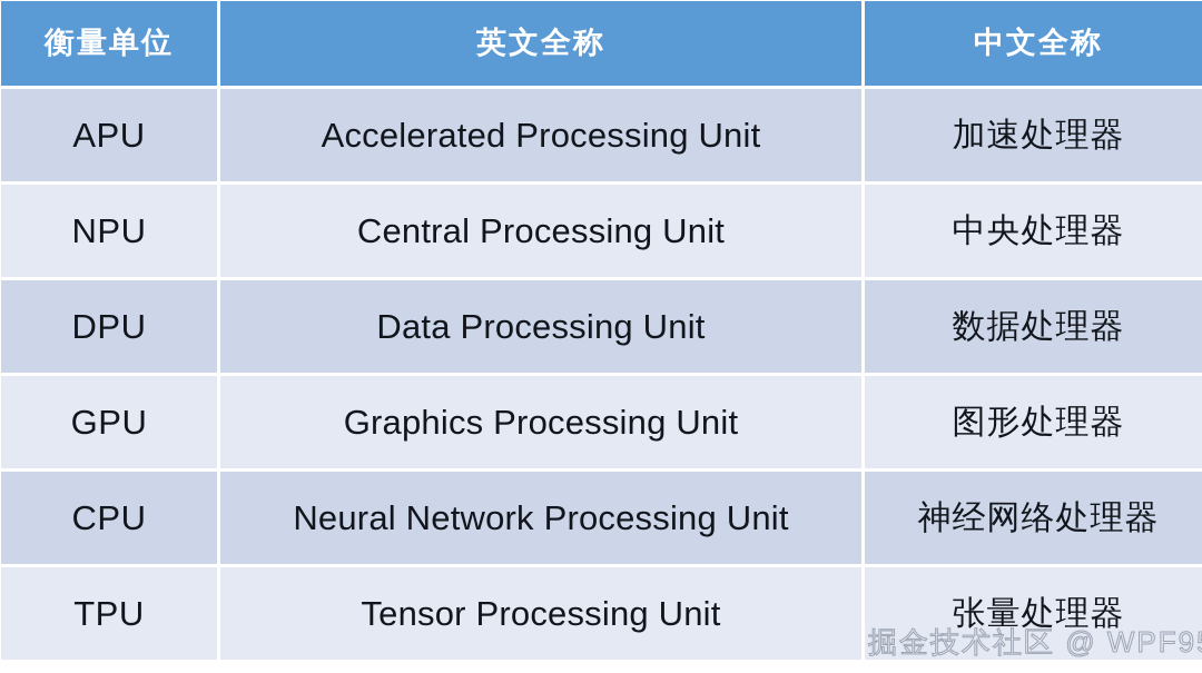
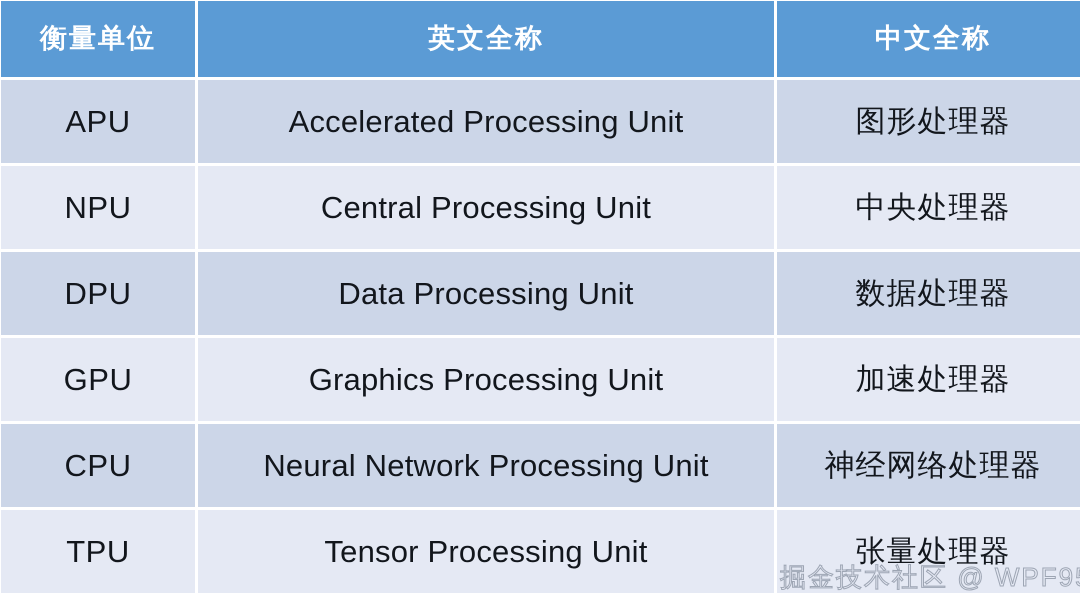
  衡量单位	英文全称	中文全称
- APU	Accelerated Processing Unit	加速处理器
+ APU	Accelerated Processing Unit	图形处理器
  NPU	Central Processing Unit	中央处理器
  DPU	Data Processing Unit	数据处理器
- GPU	Graphics Processing Unit	图形处理器
+ GPU	Graphics Processing Unit	加速处理器
  CPU	Neural Network Processing Unit	神经网络处理器
  TPU	Tensor Processing Unit	张量处理器
  掘金技术社区 @ WPF9
